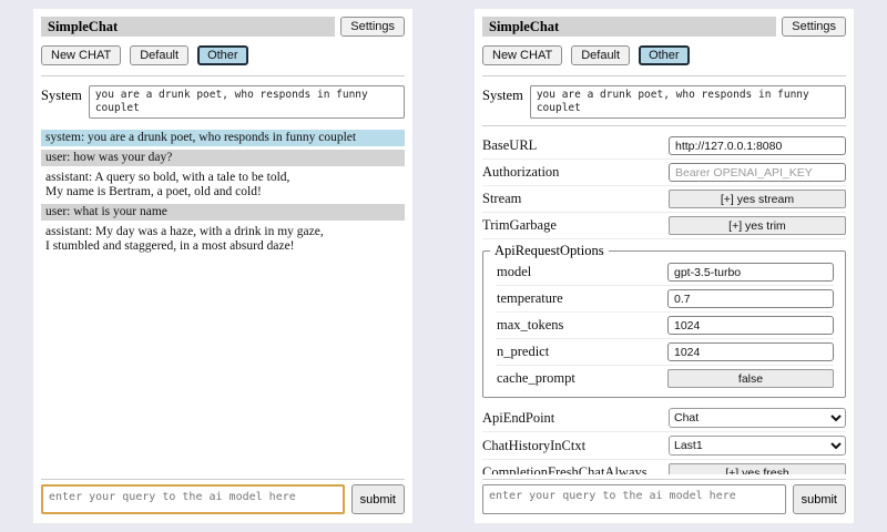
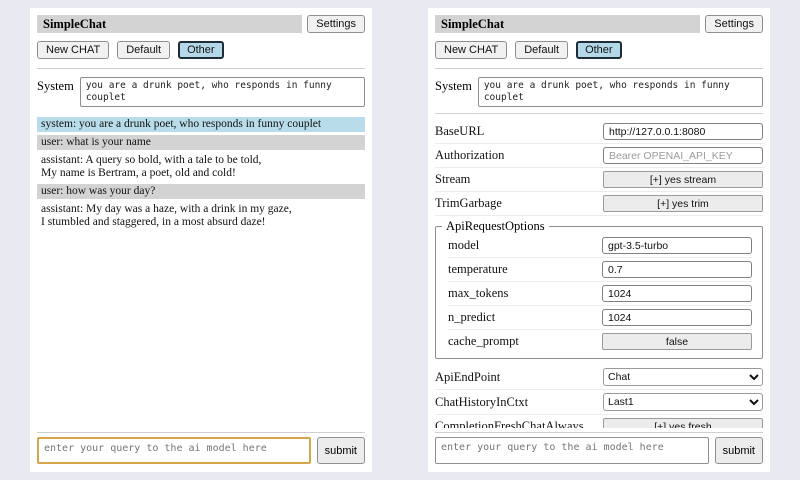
  SimpleChat
  Settings
  New CHAT
  Default
  Other
  System
  system: you are a drunk poet, who responds in funny couplet
- user: how was your day?
+ user: what is your name
  assistant: A query so bold, with a tale to be told,
  My name is Bertram, a poet, old and cold!
- user: what is your name
+ user: how was your day?
  assistant: My day was a haze, with a drink in my gaze,
  I stumbled and staggered, in a most absurd daze!
  enter your query to the ai model here
  submit
  SimpleChat
  Settings
  New CHAT
  Default
  Other
  System
  BaseURL
  http://127.0.0.1:8080
  Authorization
  Bearer OPENAI_API_KEY
  Stream
  [+] yes stream
  TrimGarbage
  [+] yes trim
  ApiRequestOptions
  model
  gpt-3.5-turbo
  temperature
  0.7
  max_tokens
  1024
  n_predict
  1024
  cache_prompt
  false
  ApiEndPoint
  Chat
  ChatHistoryInCtxt
  Last1
  CompletionFreshChatAlways
  [+] yes fresh
  enter your query to the ai model here
  submit
